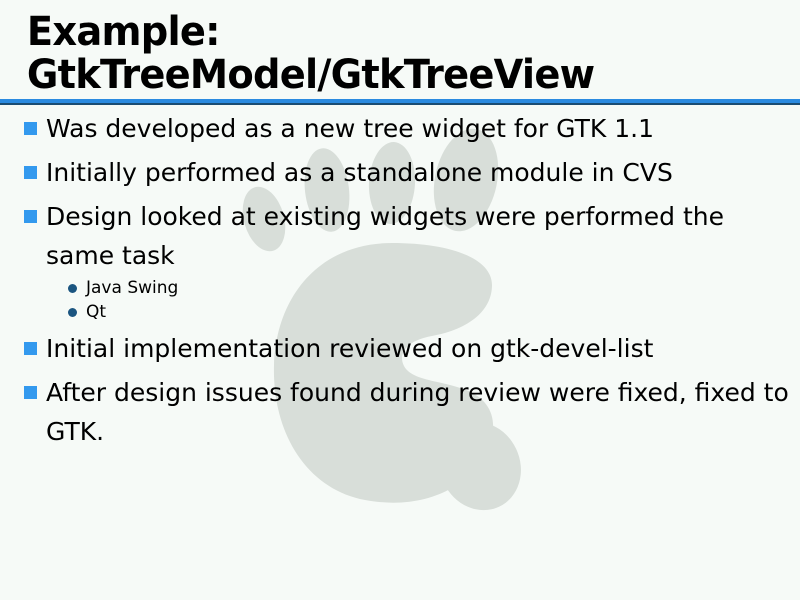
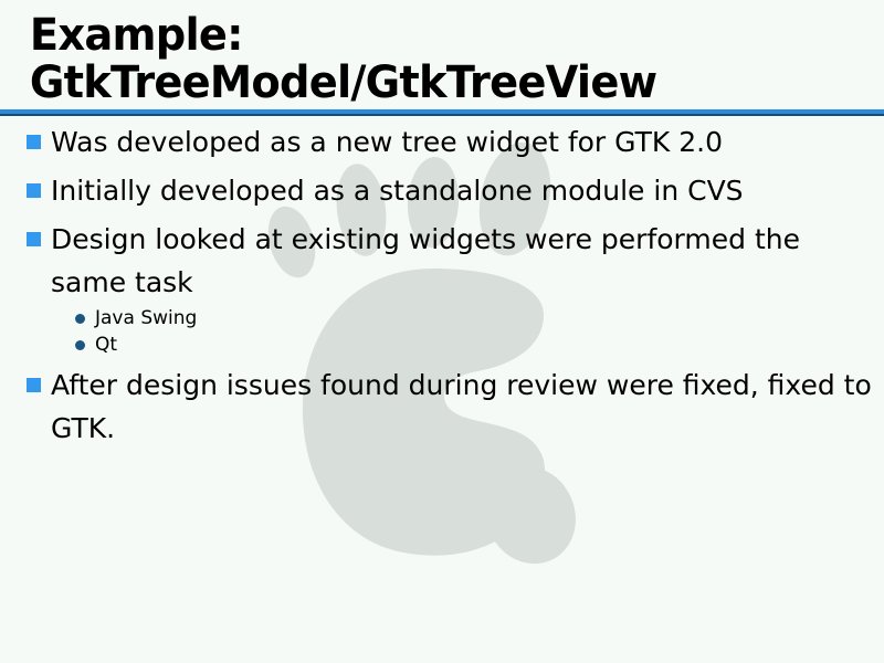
  Example: GtkTreeModel/GtkTreeView
- Was developed as a new tree widget for GTK 1.1
+ Was developed as a new tree widget for GTK 2.0
- Initially performed as a standalone module in CVS
+ Initially developed as a standalone module in CVS
  Design looked at existing widgets were performed the same task
  Java Swing
  Qt
- Initial implementation reviewed on gtk-devel-list
  After design issues found during review were fixed, fixed to GTK.
